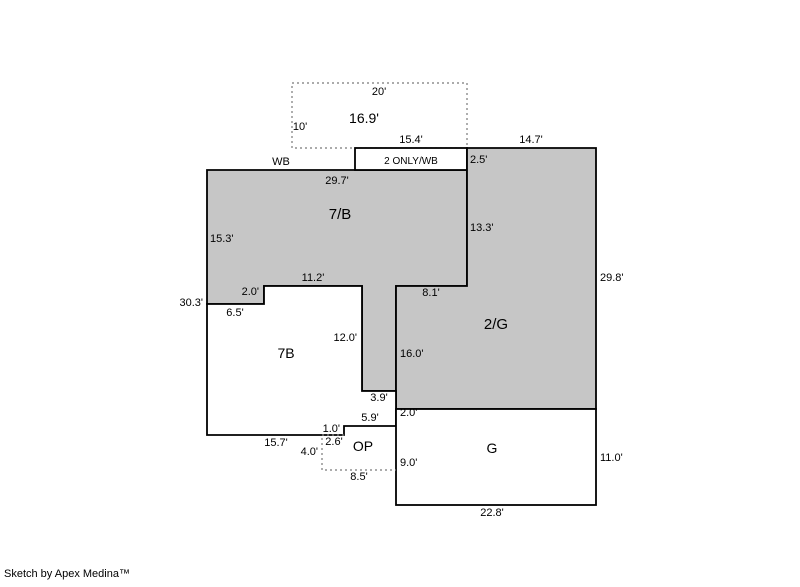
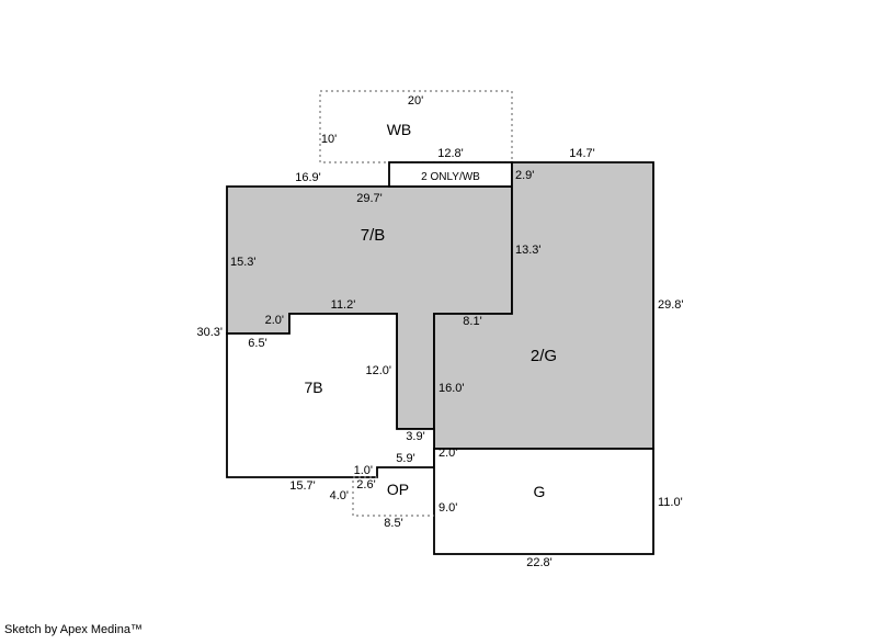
  20'
  10'
- 16.9'
+ WB
- 15.4'
+ 12.8'
  2 ONLY/WB
- 2.5'
+ 2.9'
  14.7'
- WB
+ 16.9'
  29.7'
  15.3'
  30.3'
  13.3'
  29.8'
  7/B
  2/G
  11.2'
  2.0'
  6.5'
  7B
  12.0'
  8.1'
  16.0'
  3.9'
  2.0'
  9.0'
  5.9'
  1.0'
  2.6'
  15.7'
  4.0'
  OP
  8.5'
  G
  11.0'
  22.8'
  Sketch by Apex Medina™
